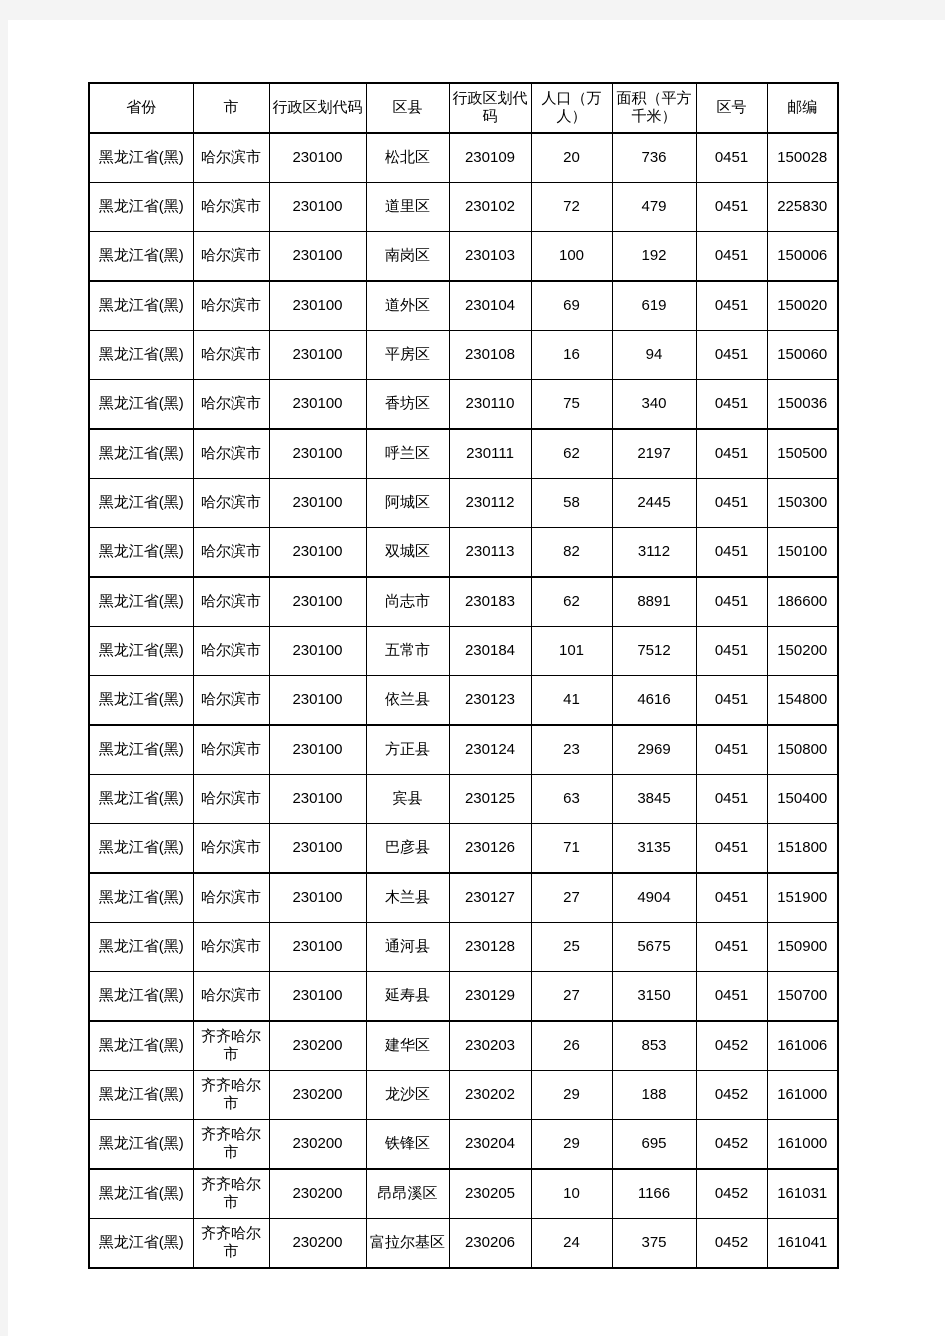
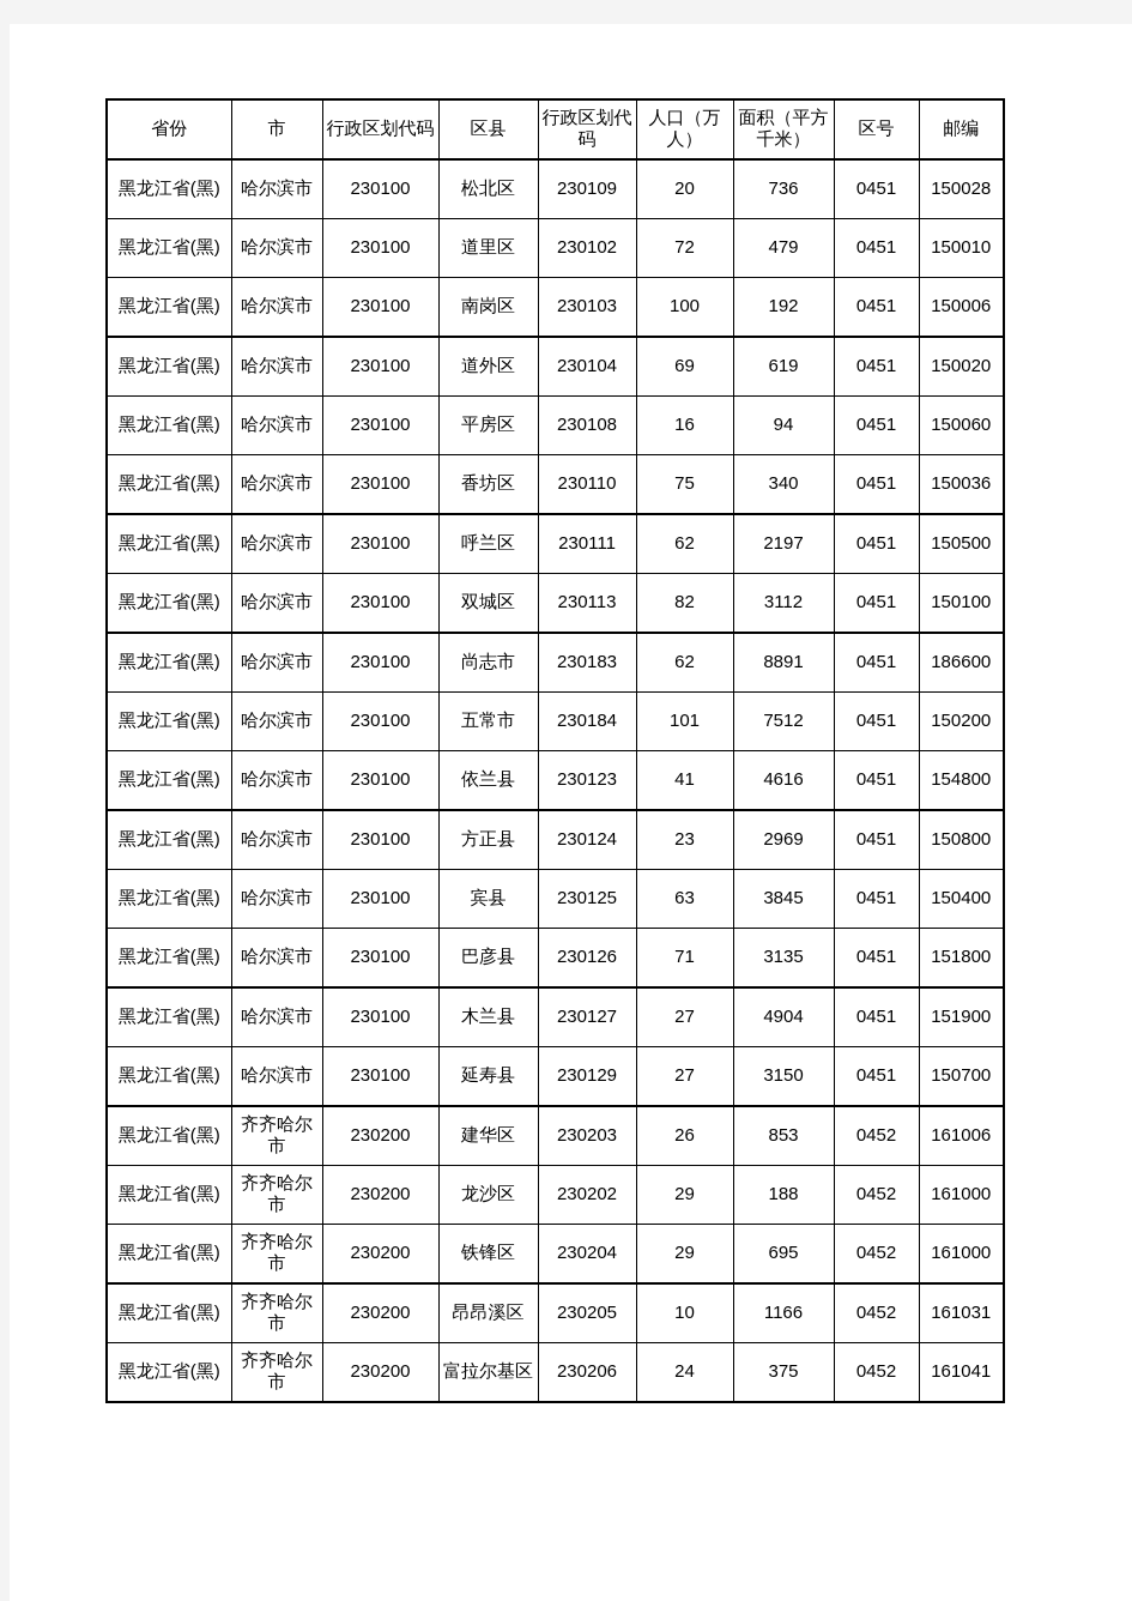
  省份	市	行政区划代码	区县	行政区划代码	人口（万人）	面积（平方千米）	区号	邮编
  黑龙江省(黑)	哈尔滨市	230100	松北区	230109	20	736	0451	150028
- 黑龙江省(黑)	哈尔滨市	230100	道里区	230102	72	479	0451	225830
+ 黑龙江省(黑)	哈尔滨市	230100	道里区	230102	72	479	0451	150010
  黑龙江省(黑)	哈尔滨市	230100	南岗区	230103	100	192	0451	150006
  黑龙江省(黑)	哈尔滨市	230100	道外区	230104	69	619	0451	150020
  黑龙江省(黑)	哈尔滨市	230100	平房区	230108	16	94	0451	150060
  黑龙江省(黑)	哈尔滨市	230100	香坊区	230110	75	340	0451	150036
  黑龙江省(黑)	哈尔滨市	230100	呼兰区	230111	62	2197	0451	150500
- 黑龙江省(黑)	哈尔滨市	230100	阿城区	230112	58	2445	0451	150300
  黑龙江省(黑)	哈尔滨市	230100	双城区	230113	82	3112	0451	150100
  黑龙江省(黑)	哈尔滨市	230100	尚志市	230183	62	8891	0451	186600
  黑龙江省(黑)	哈尔滨市	230100	五常市	230184	101	7512	0451	150200
  黑龙江省(黑)	哈尔滨市	230100	依兰县	230123	41	4616	0451	154800
  黑龙江省(黑)	哈尔滨市	230100	方正县	230124	23	2969	0451	150800
  黑龙江省(黑)	哈尔滨市	230100	宾县	230125	63	3845	0451	150400
  黑龙江省(黑)	哈尔滨市	230100	巴彦县	230126	71	3135	0451	151800
  黑龙江省(黑)	哈尔滨市	230100	木兰县	230127	27	4904	0451	151900
- 黑龙江省(黑)	哈尔滨市	230100	通河县	230128	25	5675	0451	150900
  黑龙江省(黑)	哈尔滨市	230100	延寿县	230129	27	3150	0451	150700
  黑龙江省(黑)	齐齐哈尔市	230200	建华区	230203	26	853	0452	161006
  黑龙江省(黑)	齐齐哈尔市	230200	龙沙区	230202	29	188	0452	161000
  黑龙江省(黑)	齐齐哈尔市	230200	铁锋区	230204	29	695	0452	161000
  黑龙江省(黑)	齐齐哈尔市	230200	昂昂溪区	230205	10	1166	0452	161031
  黑龙江省(黑)	齐齐哈尔市	230200	富拉尔基区	230206	24	375	0452	161041
